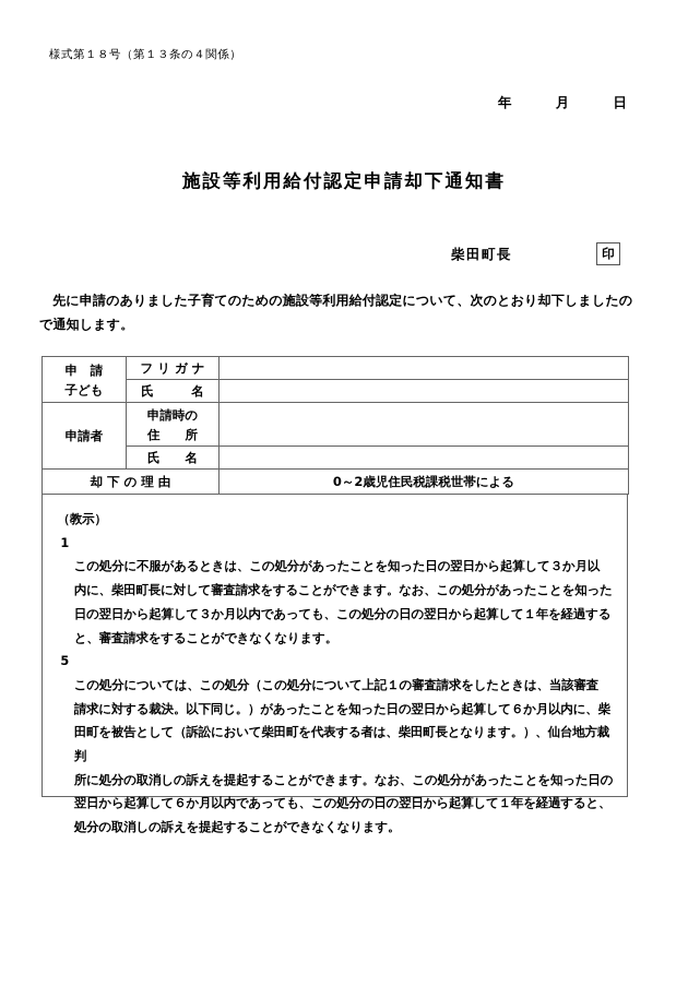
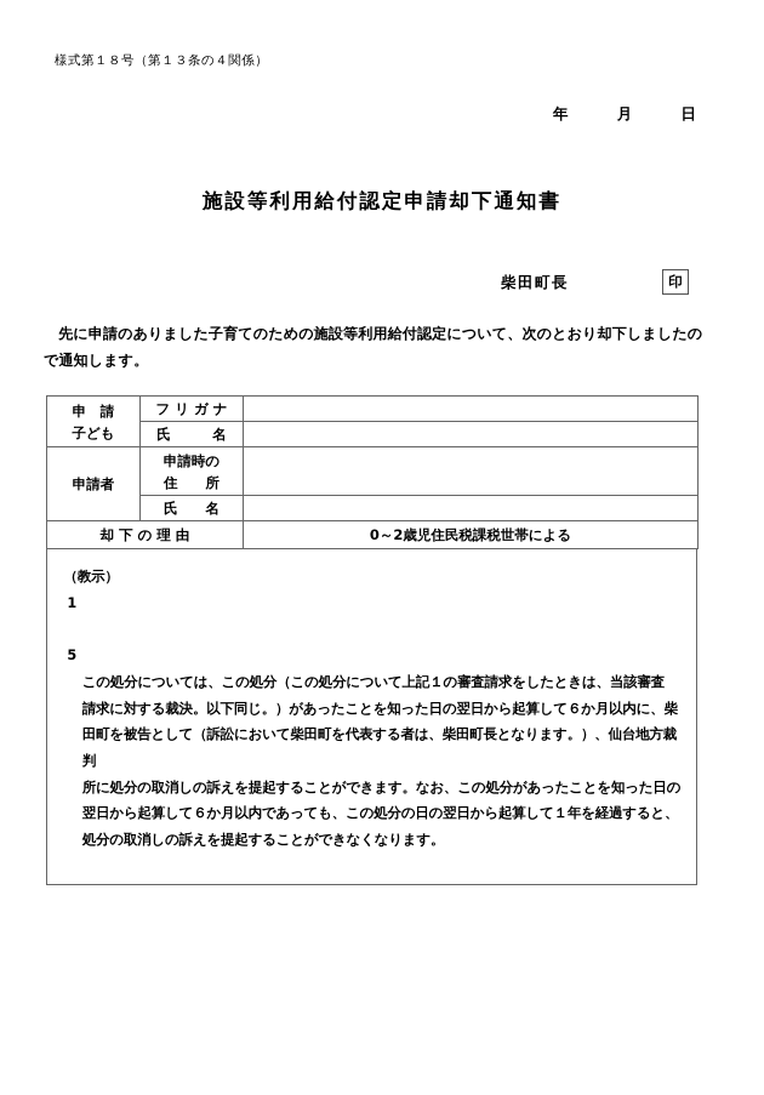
  様式第１８号（第１３条の４関係）
  年
  月
  日
  施設等利用給付認定申請却下通知書
  柴田町長
  印
  先に申請のありました子育てのための施設等利用給付認定について、次のとおり却下しましたの
  で通知します。
  申 請 子ども	フ リ ガ ナ
  氏 名
  申請者	申請時の 住 所
  氏 名
  却 下 の 理 由	0～2歳児住民税課税世帯による
  （教示）
  1
- この処分に不服があるときは、この処分があったことを知った日の翌日から起算して３か月以
- 内に、柴田町長に対して審査請求をすることができます。なお、この処分があったことを知った
- 日の翌日から起算して３か月以内であっても、この処分の日の翌日から起算して１年を経過する
- と、審査請求をすることができなくなります。
  5
  この処分については、この処分（この処分について上記１の審査請求をしたときは、当該審査
  請求に対する裁決。以下同じ。）があったことを知った日の翌日から起算して６か月以内に、柴
  田町を被告として（訴訟において柴田町を代表する者は、柴田町長となります。）、仙台地方裁判
  所に処分の取消しの訴えを提起することができます。なお、この処分があったことを知った日の
  翌日から起算して６か月以内であっても、この処分の日の翌日から起算して１年を経過すると、
  処分の取消しの訴えを提起することができなくなります。
